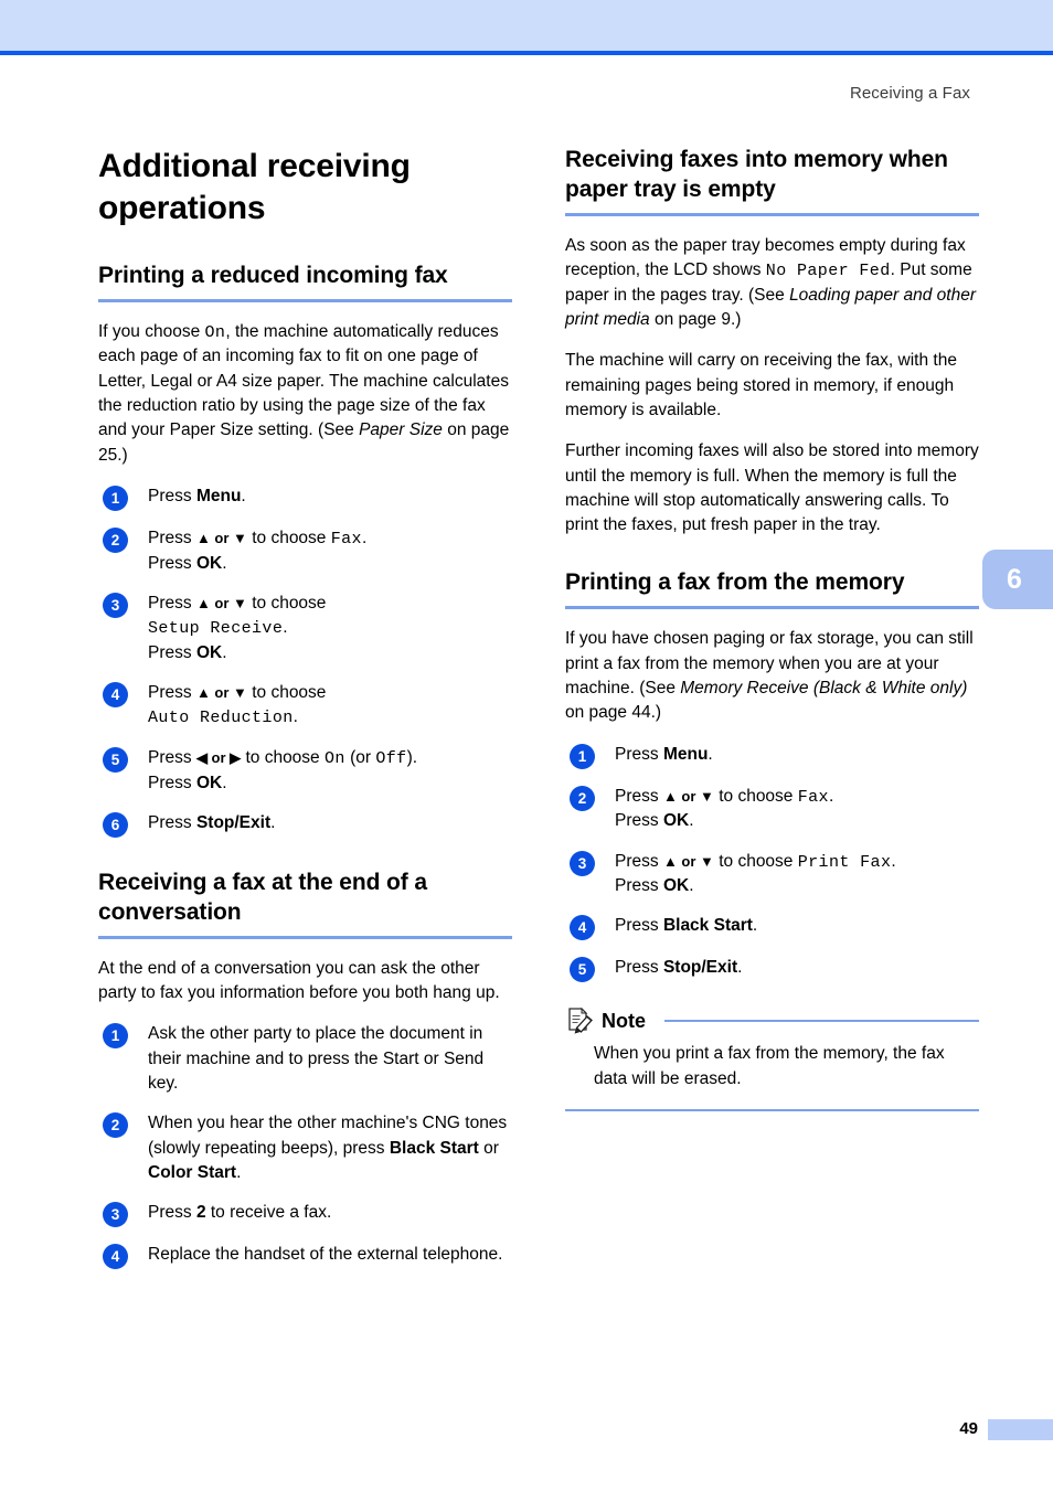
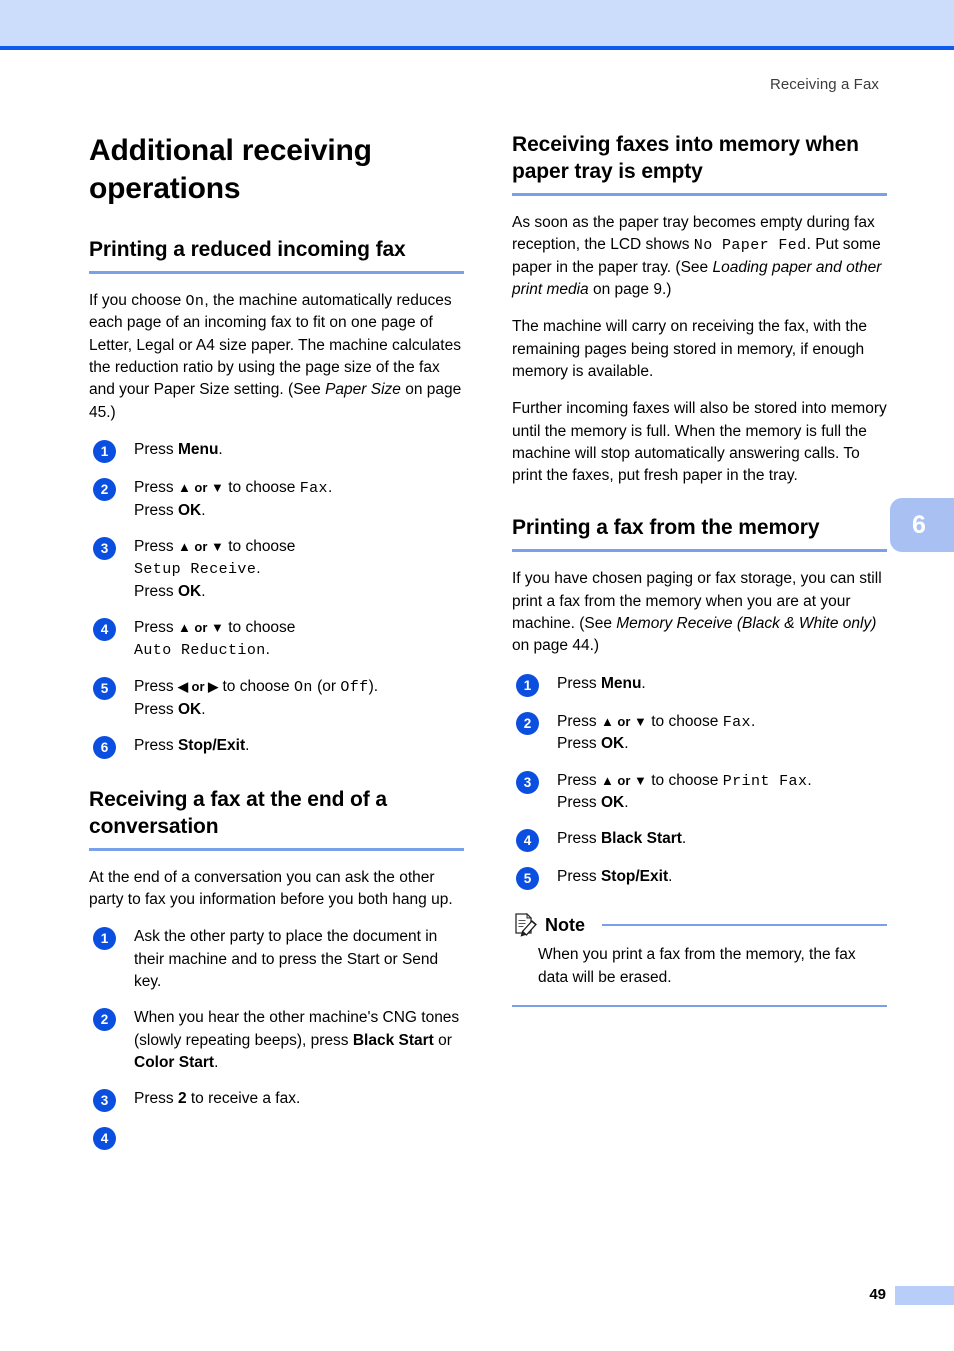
  Receiving a Fax
  6
  Additional receiving operations
  Printing a reduced incoming fax
- If you choose On, the machine automatically reduces each page of an incoming fax to fit on one page of Letter, Legal or A4 size paper. The machine calculates the reduction ratio by using the page size of the fax and your Paper Size setting. (See Paper Size on page 25.)
+ If you choose On, the machine automatically reduces each page of an incoming fax to fit on one page of Letter, Legal or A4 size paper. The machine calculates the reduction ratio by using the page size of the fax and your Paper Size setting. (See Paper Size on page 45.)
  1
  Press Menu.
  2
  Press ▲ or ▼ to choose Fax.
  Press OK.
  3
  Press ▲ or ▼ to choose
  Setup Receive.
  Press OK.
  4
  Press ▲ or ▼ to choose
  Auto Reduction.
  5
  Press ◀ or ▶ to choose On (or Off).
  Press OK.
  6
  Press Stop/Exit.
  Receiving a fax at the end of a conversation
  At the end of a conversation you can ask the other party to fax you information before you both hang up.
  1
  Ask the other party to place the document in their machine and to press the Start or Send key.
  2
  When you hear the other machine's CNG tones (slowly repeating beeps), press Black Start or Color Start.
  3
  Press 2 to receive a fax.
  4
- Replace the handset of the external telephone.
  Receiving faxes into memory when paper tray is empty
- As soon as the paper tray becomes empty during fax reception, the LCD shows No Paper Fed. Put some paper in the pages tray. (See Loading paper and other print media on page 9.)
+ As soon as the paper tray becomes empty during fax reception, the LCD shows No Paper Fed. Put some paper in the paper tray. (See Loading paper and other print media on page 9.)
  The machine will carry on receiving the fax, with the remaining pages being stored in memory, if enough memory is available.
  Further incoming faxes will also be stored into memory until the memory is full. When the memory is full the machine will stop automatically answering calls. To print the faxes, put fresh paper in the tray.
  Printing a fax from the memory
  If you have chosen paging or fax storage, you can still print a fax from the memory when you are at your machine. (See Memory Receive (Black & White only) on page 44.)
  1
  Press Menu.
  2
  Press ▲ or ▼ to choose Fax.
  Press OK.
  3
  Press ▲ or ▼ to choose Print Fax.
  Press OK.
  4
  Press Black Start.
  5
  Press Stop/Exit.
  Note
  When you print a fax from the memory, the fax data will be erased.
  49
